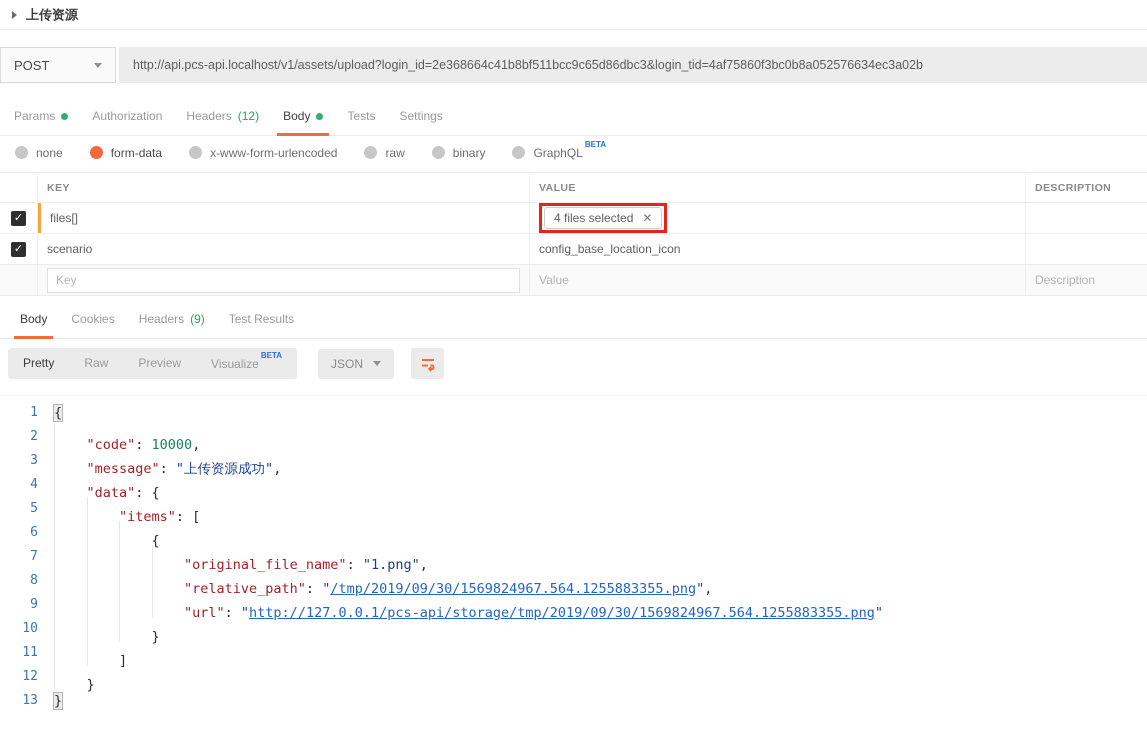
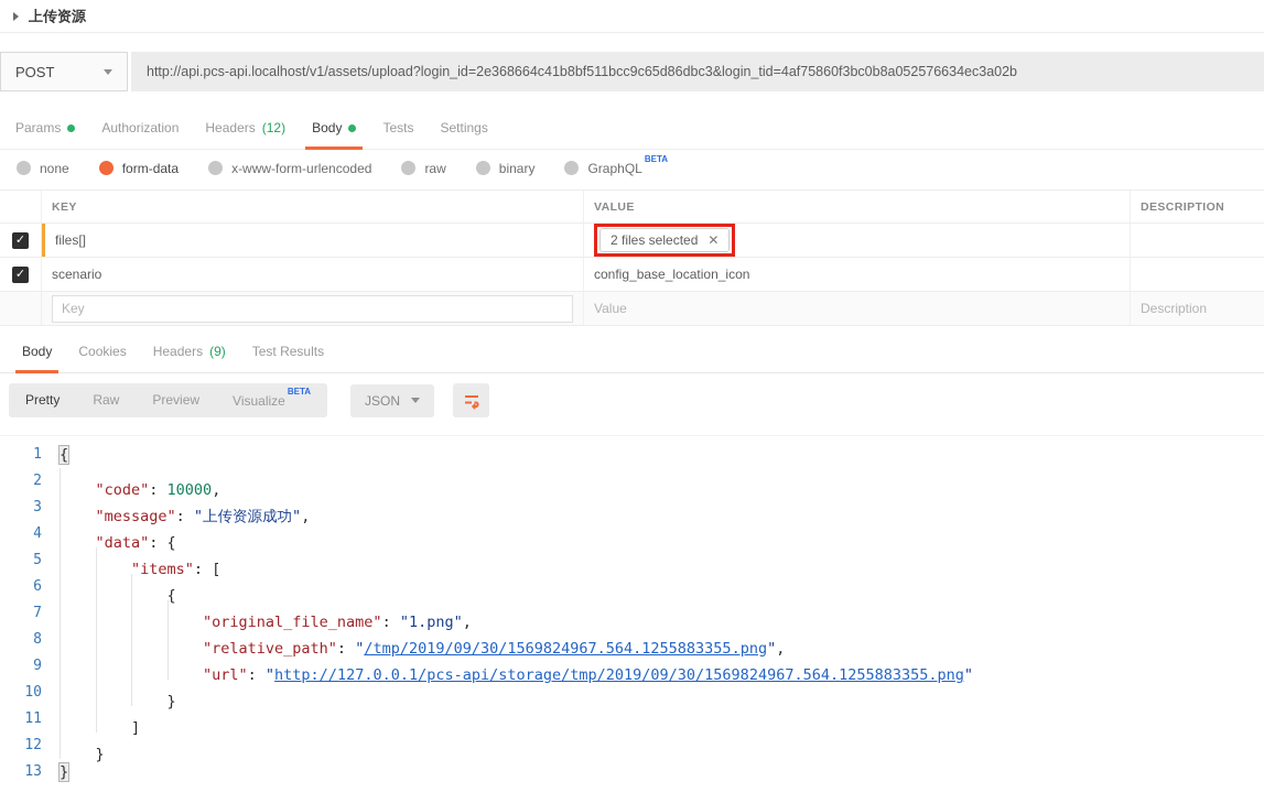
  上传资源
  POST
  http://api.pcs-api.localhost/v1/assets/upload?login_id=2e368664c41b8bf511bcc9c65d86dbc3&login_tid=4af75860f3bc0b8a052576634ec3a02b
  Params
  Authorization
  Headers
  (12)
  Body
  Tests
  Settings
  none
  form-data
  x-www-form-urlencoded
  raw
  binary
  GraphQLBETA
  KEY
  VALUE
  DESCRIPTION
  ✓
  files[]
- 4 files selected
+ 2 files selected
  ✕
  ✓
  scenario
  config_base_location_icon
  Key
  Value
  Description
  Body
  Cookies
  Headers
  (9)
  Test Results
  Pretty
  Raw
  Preview
  VisualizeBETA
  JSON
  1
  {
  2
  "code": 10000,
  3
  "message": "上传资源成功",
  4
  "data": {
  5
  "items": [
  6
  {
  7
  "original_file_name": "1.png",
  8
  "relative_path": "/tmp/2019/09/30/1569824967.564.1255883355.png",
  9
  "url": "http://127.0.0.1/pcs-api/storage/tmp/2019/09/30/1569824967.564.1255883355.png"
  10
  }
  11
  ]
  12
  }
  13
  }
